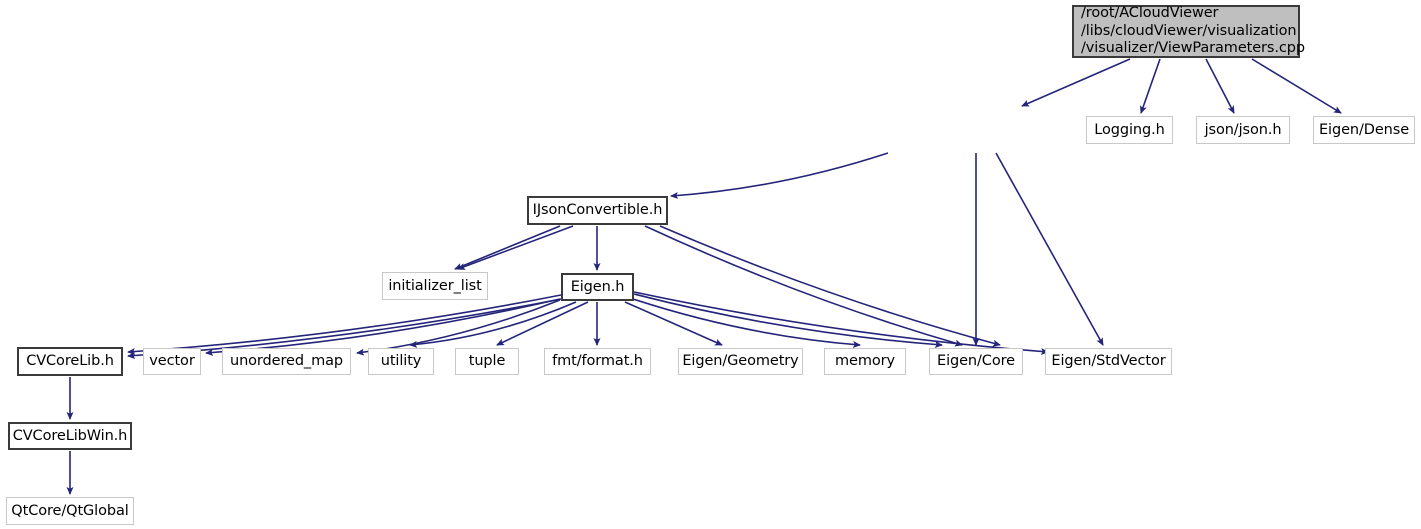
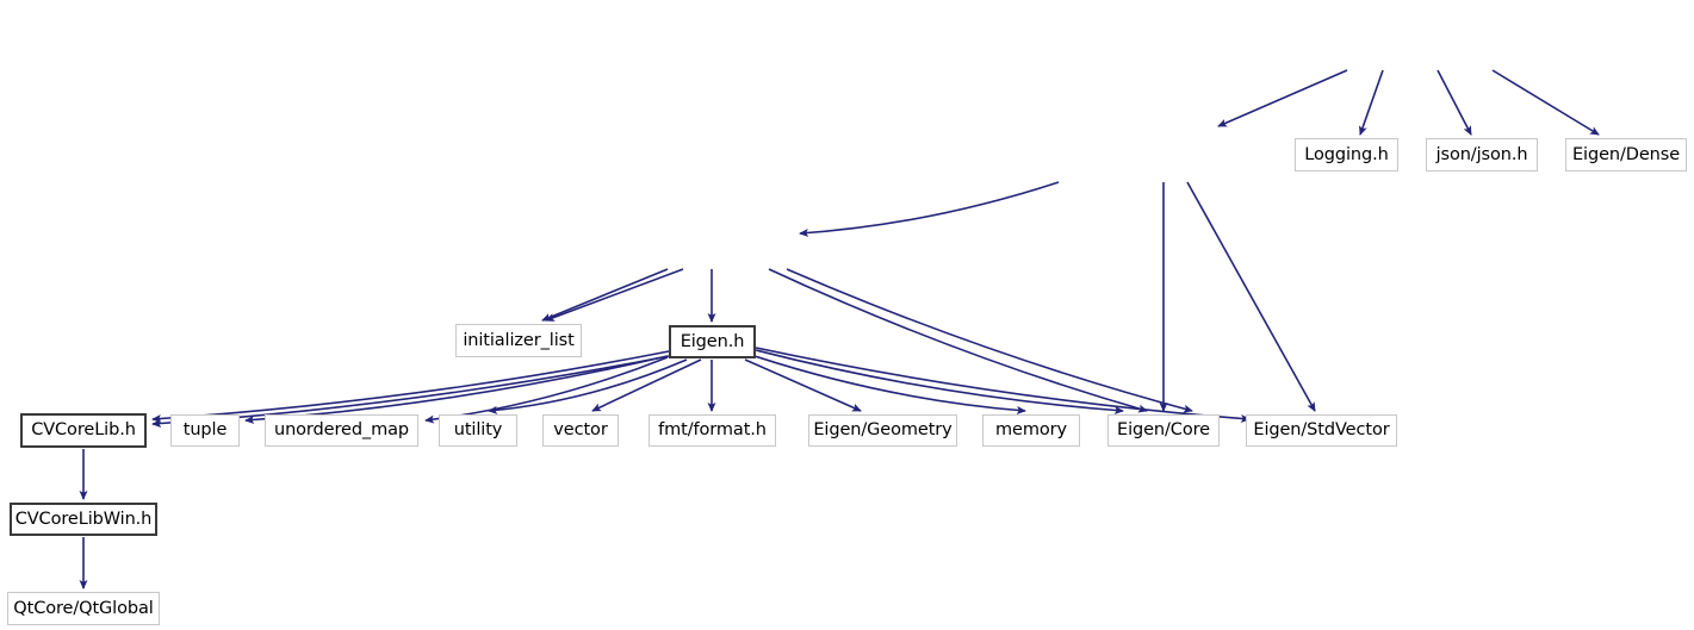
- /root/ACloudViewer
- /libs/cloudViewer/visualization
- /visualizer/ViewParameters.cpp
  Logging.h
  json/json.h
  Eigen/Dense
- IJsonConvertible.h
  initializer_list
  Eigen.h
  CVCoreLib.h
- vector
+ tuple
  unordered_map
  utility
- tuple
+ vector
  fmt/format.h
  Eigen/Geometry
  memory
  Eigen/Core
  Eigen/StdVector
  CVCoreLibWin.h
  QtCore/QtGlobal
